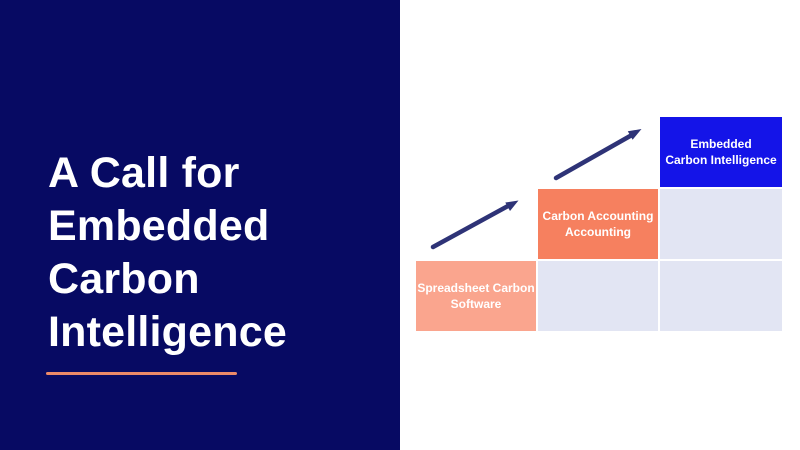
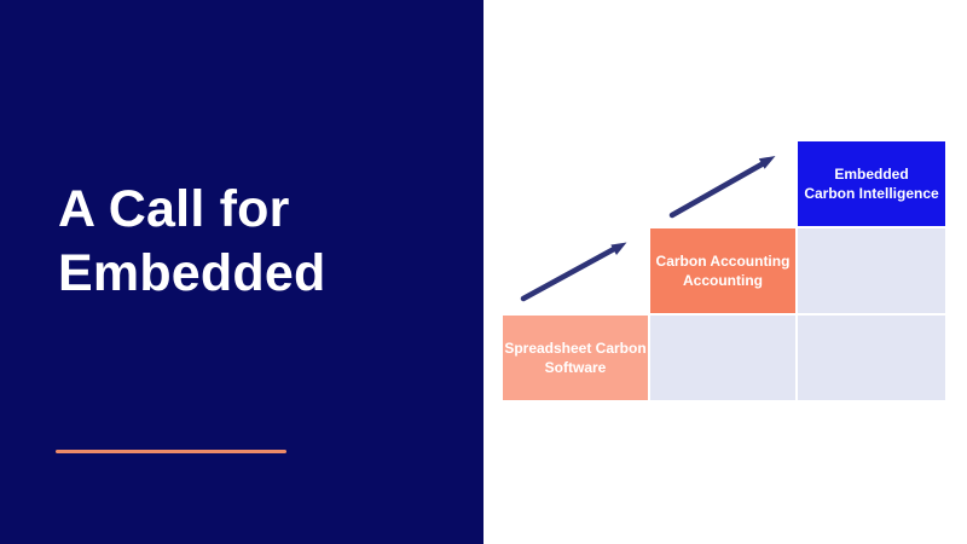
  A Call for
  Embedded
- Carbon
- Intelligence
  Spreadsheet Carbon
  Software
  Carbon Accounting
  Accounting
  Embedded
  Carbon Intelligence
